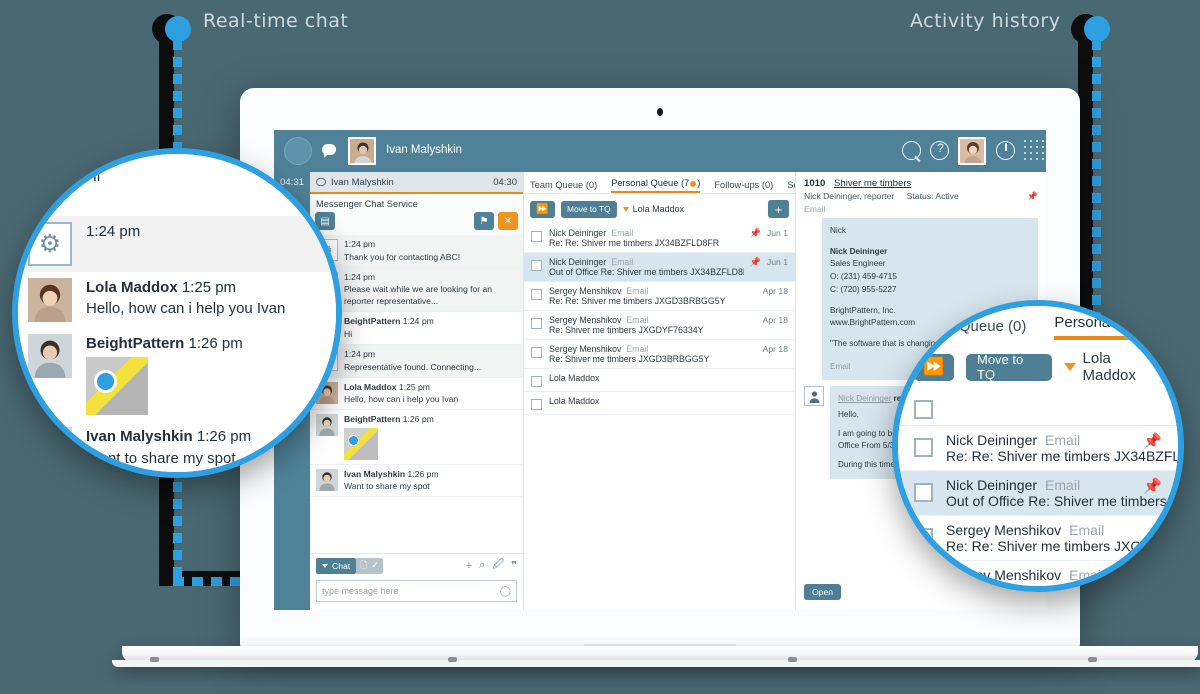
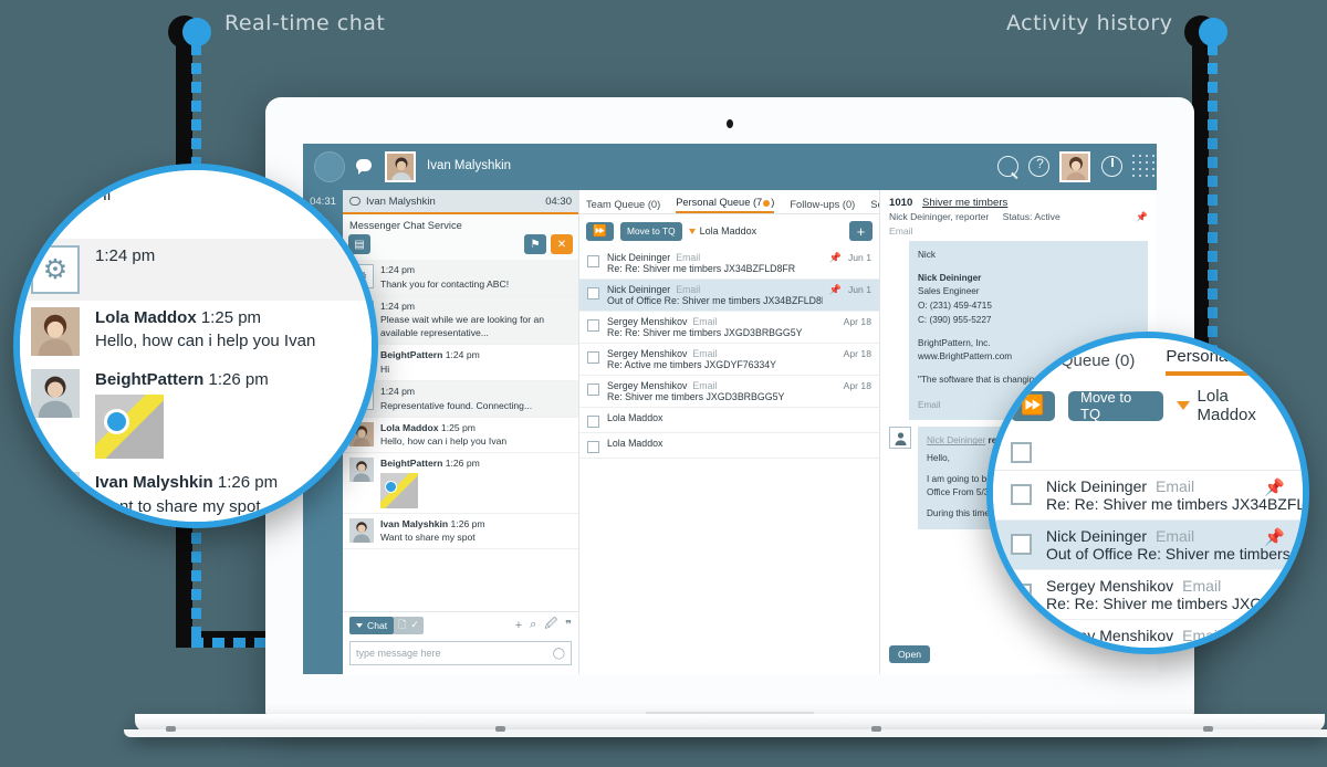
  Real-time chat
  Activity history
  Ivan Malyshkin
  ?
  van Malyshkin
  04:30
  enger Chat Service
  ⚑
  ✕
  1:24 pm
  Thank you for contacting ABC!
  1:24 pm
- Please wait while we are looking for an reporter representative...
+ Please wait while we are looking for an available representative...
  BeightPattern 1:24 pm
  Hi
  1:24 pm
  Representative found. Connecting...
  Lola Maddox 1:25 pm
  Hello, how can i help you Ivan
  BeightPattern 1:26 pm
  Ivan Malyshkin 1:26 pm
  Want to share my spot
  Chat
  🗋
  ✓
  +
  ⌕
  🖉
  ❞
  type message here
  ◯
  Team Queue (0)
  Personal Queue (7 )
  Follow-ups (0)
  ⏩
  Move to TQ
  Lola Maddox
  +
  Nick Deininger Email
  Re: Re: Shiver me timbers JX34BZFLD8FR
  📌
  Jun 1
  Nick Deininger Email
  Out of Office Re: Shiver me timbers JX34BZFLD8
  📌
  Jun 1
  Sergey Menshikov Email
  Re: Re: Shiver me timbers JXGD3BRBGG5Y
  Apr 18
  Sergey Menshikov Email
- Re: Shiver me timbers JXGDYF76334Y
+ Re: Active me timbers JXGDYF76334Y
  Apr 18
  Sergey Menshikov Email
  Re: Shiver me timbers JXGD3BRBGG5Y
  Apr 18
  Lola Maddox
  Lola Maddox
  1010 Shiver me timbers
  Nick Deininger, reporter Status: Active
  📌
  Email
  Nick
  Nick Deininger
  Sales Engineer
  O: (231) 459-4715
- C: (720) 955-5227
+ C: (390) 955-5227
  BrightPattern, Inc.
  www.BrightPattern
  Email
  Hello,
  I am going to b
  Office From 5/
  During this tim
  Open
  Hi
  ⚙
  1:24 pm
  Lola Maddox 1:25 pm
  Hello, how can i help you Ivan
  BeightPattern 1:26 pm
  Ivan Malyshkin 1:26 pm
  Want to share my spot
  Team Queue (0)
  Personal Queue (7
  ⏩
  Move to TQ
  Lola Maddox
  Nick Deininger Email
  Re: Re: Shiver me timbers JX34BZFL
  📌
  Nick Deininger Email
  Out of Office Re: Shiver me timbers J
  📌
  Sergey Menshikov Email
  Re: Re: Shiver me timbers JXGD3BR
  Sergey Menshikov Email
